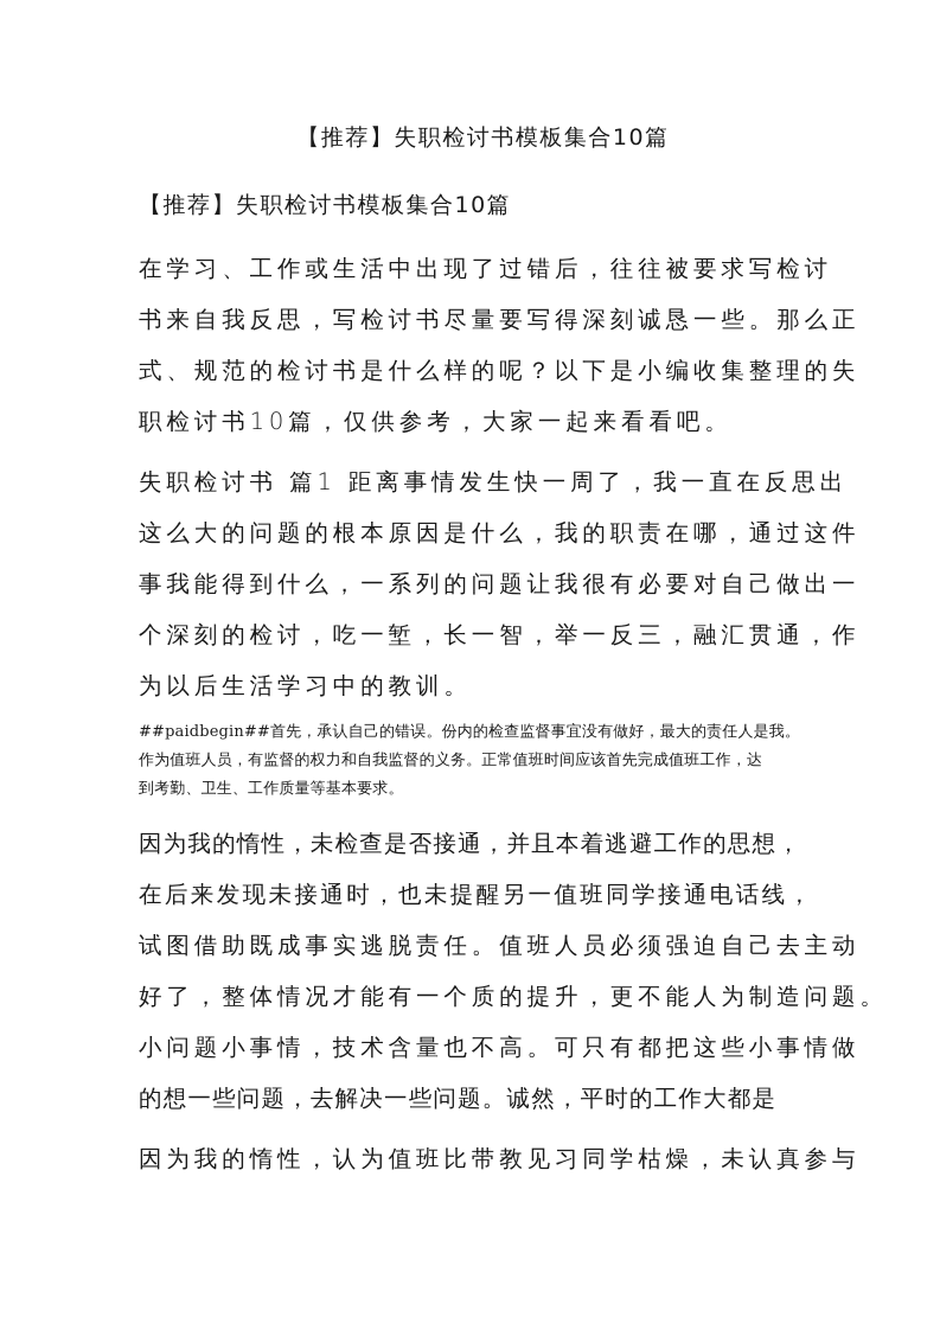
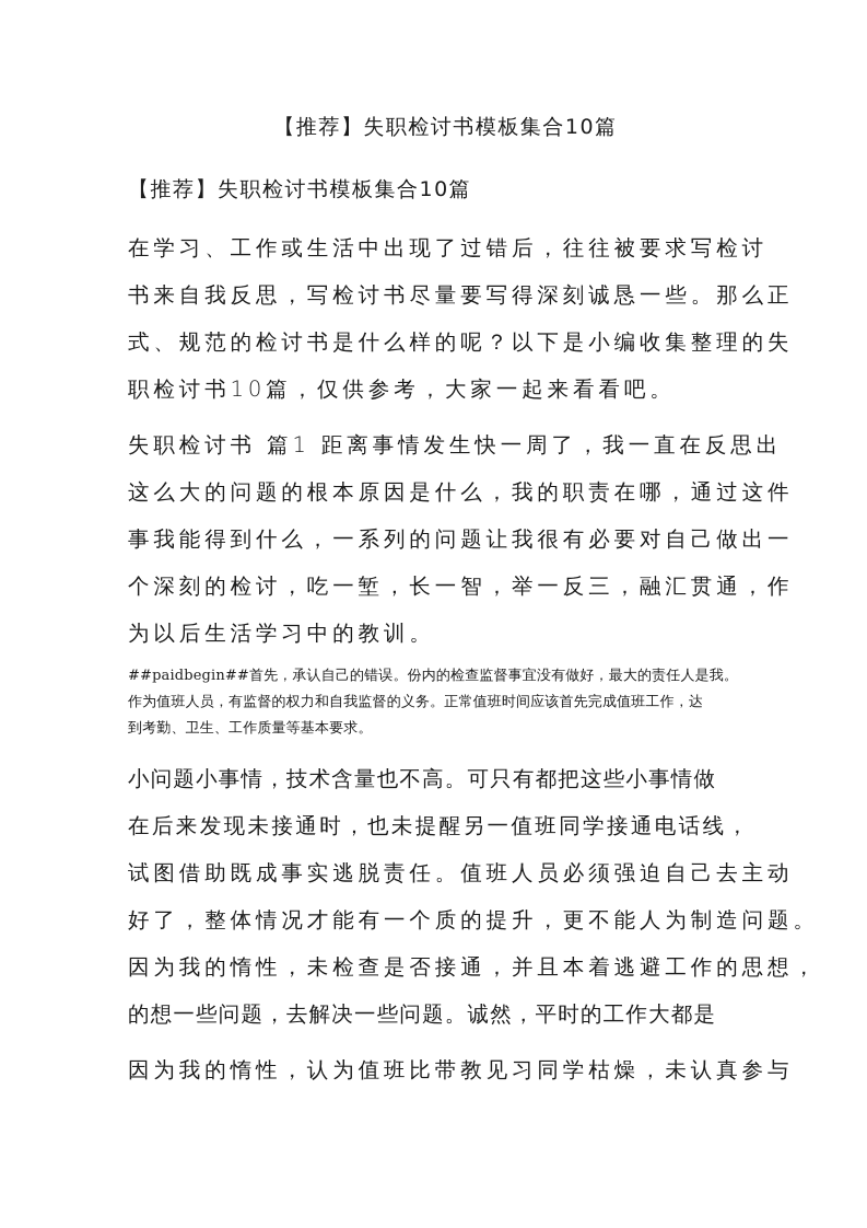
  【推荐】失职检讨书模板集合10篇
  【推荐】失职检讨书模板集合10篇
  在学习、工作或生活中出现了过错后，往往被要求写检讨
  书来自我反思，写检讨书尽量要写得深刻诚恳一些。那么正
  式、规范的检讨书是什么样的呢？以下是小编收集整理的失
  职检讨书10篇，仅供参考，大家一起来看看吧。
  失职检讨书 篇1 距离事情发生快一周了，我一直在反思出
  这么大的问题的根本原因是什么，我的职责在哪，通过这件
  事我能得到什么，一系列的问题让我很有必要对自己做出一
  个深刻的检讨，吃一堑，长一智，举一反三，融汇贯通，作
  为以后生活学习中的教训。
  ##paidbegin##首先，承认自己的错误。份内的检查监督事宜没有做好，最大的责任人是我。
  作为值班人员，有监督的权力和自我监督的义务。正常值班时间应该首先完成值班工作，达
  到考勤、卫生、工作质量等基本要求。
- 因为我的惰性，未检查是否接通，并且本着逃避工作的思想，
+ 小问题小事情，技术含量也不高。可只有都把这些小事情做
  在后来发现未接通时，也未提醒另一值班同学接通电话线，
  试图借助既成事实逃脱责任。值班人员必须强迫自己去主动
  好了，整体情况才能有一个质的提升，更不能人为制造问题。
- 小问题小事情，技术含量也不高。可只有都把这些小事情做
+ 因为我的惰性，未检查是否接通，并且本着逃避工作的思想，
  的想一些问题，去解决一些问题。诚然，平时的工作大都是
  因为我的惰性，认为值班比带教见习同学枯燥，未认真参与
